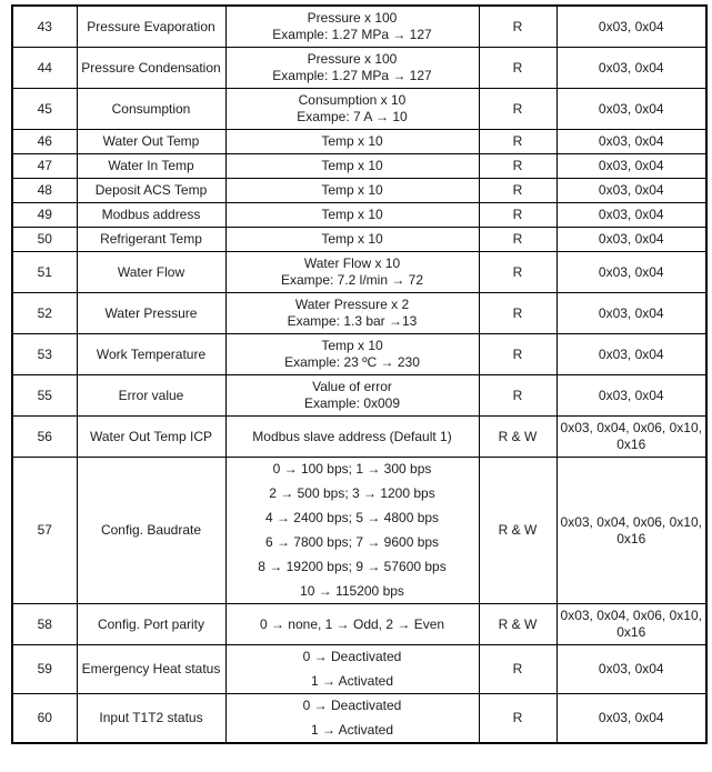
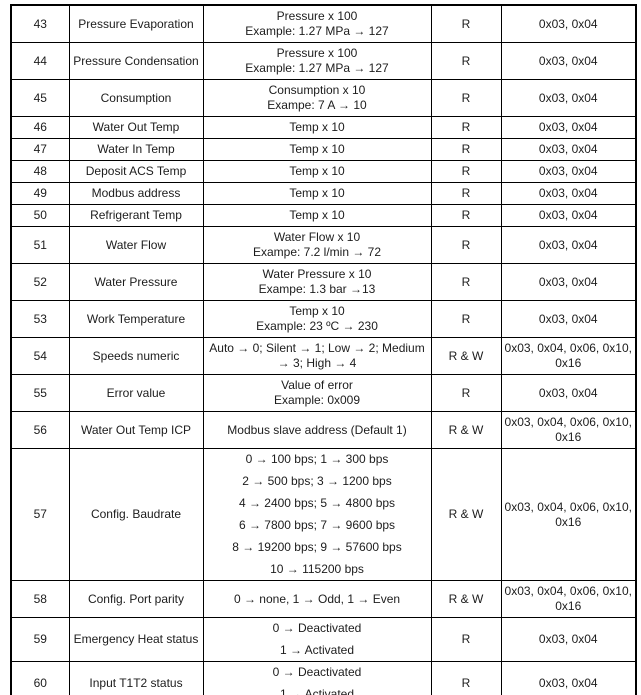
  43	Pressure Evaporation	Pressure x 100Example: 1.27 MPa → 127	R	0x03, 0x04
  44	Pressure Condensation	Pressure x 100Example: 1.27 MPa → 127	R	0x03, 0x04
  45	Consumption	Consumption x 10Exampe: 7 A → 10	R	0x03, 0x04
  46	Water Out Temp	Temp x 10	R	0x03, 0x04
  47	Water In Temp	Temp x 10	R	0x03, 0x04
  48	Deposit ACS Temp	Temp x 10	R	0x03, 0x04
  49	Modbus address	Temp x 10	R	0x03, 0x04
  50	Refrigerant Temp	Temp x 10	R	0x03, 0x04
  51	Water Flow	Water Flow x 10Exampe: 7.2 l/min → 72	R	0x03, 0x04
- 52	Water Pressure	Water Pressure x 2Exampe: 1.3 bar →13	R	0x03, 0x04
+ 52	Water Pressure	Water Pressure x 10Exampe: 1.3 bar →13	R	0x03, 0x04
  53	Work Temperature	Temp x 10Example: 23 ºC → 230	R	0x03, 0x04
+ 54	Speeds numeric	Auto → 0; Silent → 1; Low → 2; Medium → 3; High → 4	R & W	0x03, 0x04, 0x06, 0x10, 0x16
  55	Error value	Value of errorExample: 0x009	R	0x03, 0x04
  56	Water Out Temp ICP	Modbus slave address (Default 1)	R & W	0x03, 0x04, 0x06, 0x10, 0x16
  57	Config. Baudrate	0 → 100 bps; 1 → 300 bps2 → 500 bps; 3 → 1200 bps4 → 2400 bps; 5 → 4800 bps6 → 7800 bps; 7 → 9600 bps8 → 19200 bps; 9 → 57600 bps10 → 115200 bps	R & W	0x03, 0x04, 0x06, 0x10, 0x16
- 58	Config. Port parity	0 → none, 1 → Odd, 2 → Even	R & W	0x03, 0x04, 0x06, 0x10, 0x16
+ 58	Config. Port parity	0 → none, 1 → Odd, 1 → Even	R & W	0x03, 0x04, 0x06, 0x10, 0x16
  59	Emergency Heat status	0 → Deactivated1 → Activated	R	0x03, 0x04
  60	Input T1T2 status	0 → Deactivated1 → Activated	R	0x03, 0x04
